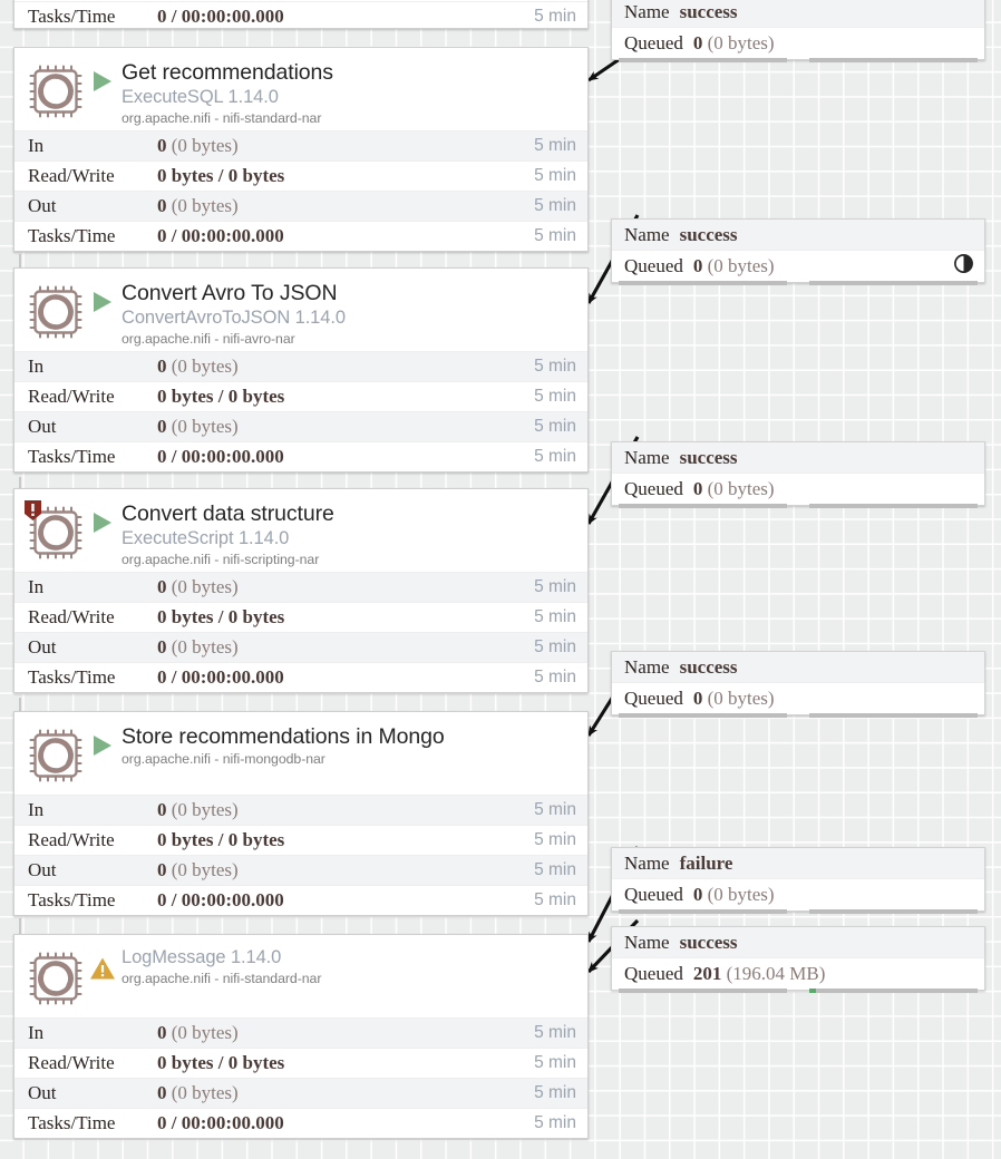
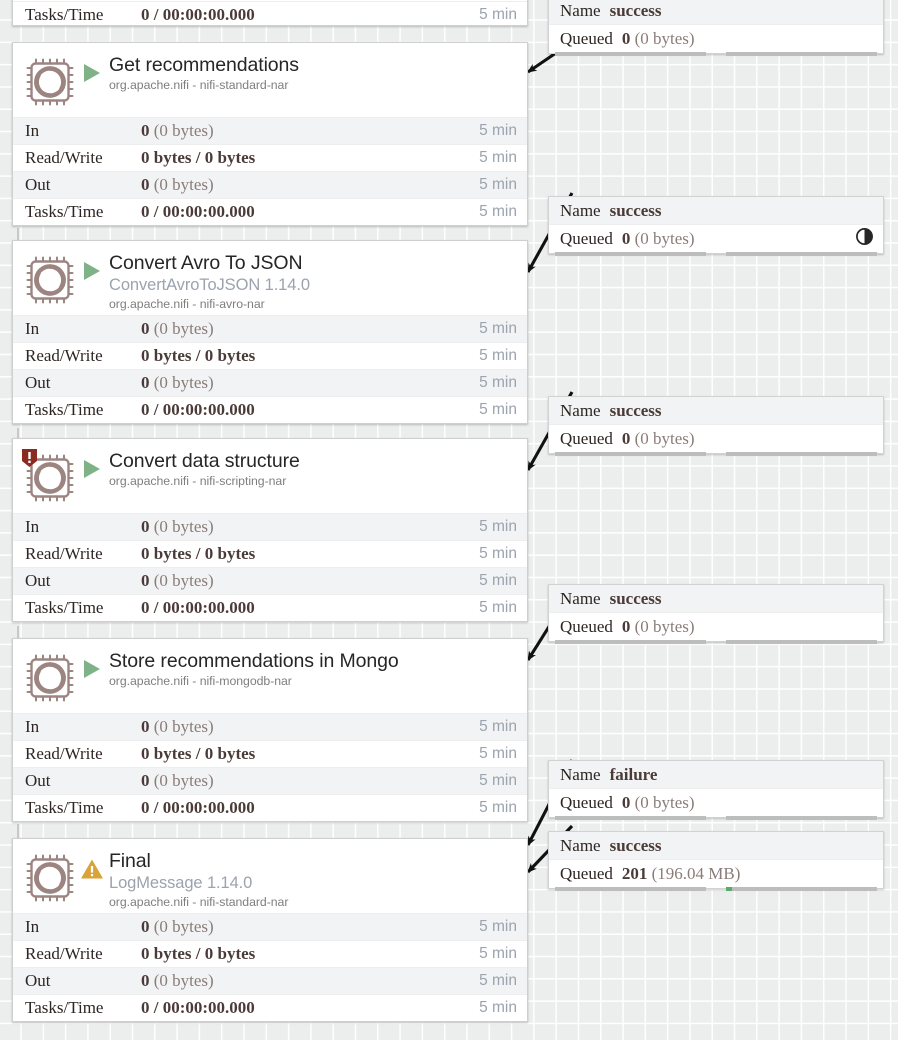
  Tasks/Time
  0 / 00:00:00.000
  5 min
  Get recommendations
- ExecuteSQL 1.14.0
  org.apache.nifi - nifi-standard-nar
  In
  0 (0 bytes)
  5 min
  Read/Write
  0 bytes / 0 bytes
  5 min
  Out
  0 (0 bytes)
  5 min
  Tasks/Time
  0 / 00:00:00.000
  5 min
  Convert Avro To JSON
  ConvertAvroToJSON 1.14.0
  org.apache.nifi - nifi-avro-nar
  In
  0 (0 bytes)
  5 min
  Read/Write
  0 bytes / 0 bytes
  5 min
  Out
  0 (0 bytes)
  5 min
  Tasks/Time
  0 / 00:00:00.000
  5 min
  Convert data structure
- ExecuteScript 1.14.0
  org.apache.nifi - nifi-scripting-nar
  In
  0 (0 bytes)
  5 min
  Read/Write
  0 bytes / 0 bytes
  5 min
  Out
  0 (0 bytes)
  5 min
  Tasks/Time
  0 / 00:00:00.000
  5 min
  Store recommendations in Mongo
  org.apache.nifi - nifi-mongodb-nar
  In
  0 (0 bytes)
  5 min
  Read/Write
  0 bytes / 0 bytes
  5 min
  Out
  0 (0 bytes)
  5 min
  Tasks/Time
  0 / 00:00:00.000
  5 min
+ Final
  LogMessage 1.14.0
  org.apache.nifi - nifi-standard-nar
  In
  0 (0 bytes)
  5 min
  Read/Write
  0 bytes / 0 bytes
  5 min
  Out
  0 (0 bytes)
  5 min
  Tasks/Time
  0 / 00:00:00.000
  5 min
  Name
  success
  Queued
  0 (0 bytes)
  Name
  success
  Queued
  0 (0 bytes)
  Name
  success
  Queued
  0 (0 bytes)
  Name
  success
  Queued
  0 (0 bytes)
  Name
  failure
  Queued
  0 (0 bytes)
  Name
  success
  Queued
  201 (196.04 MB)
